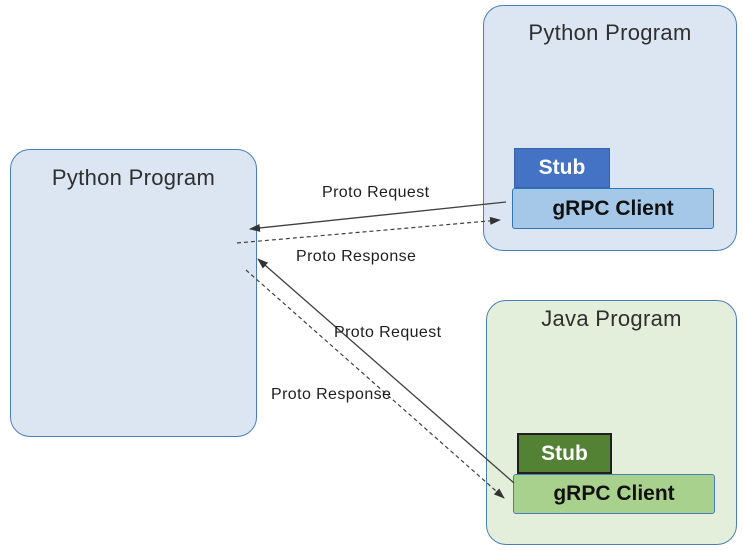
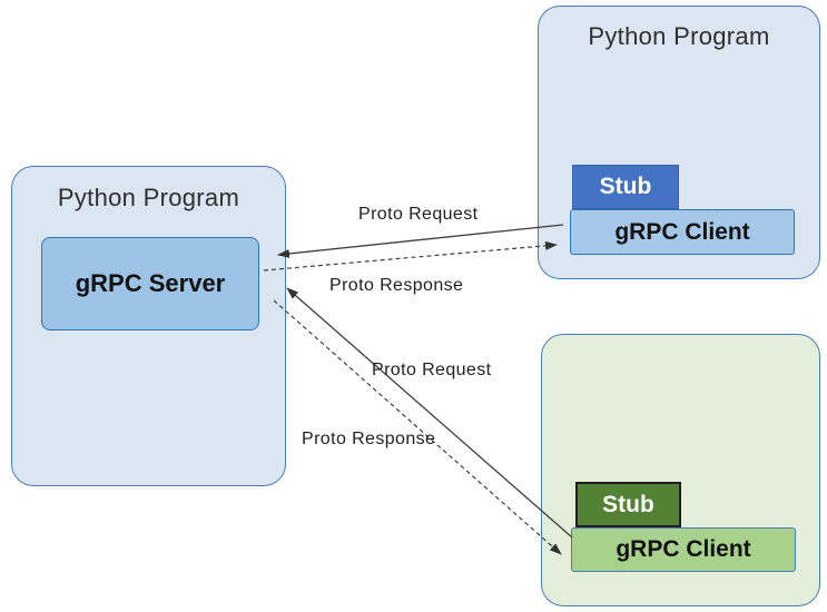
  Python Program
+ gRPC Server
  Python Program
  Stub
  gRPC Client
- Java Program
  Stub
  gRPC Client
  Proto Request
  Proto Response
  Proto Request
  Proto Response
